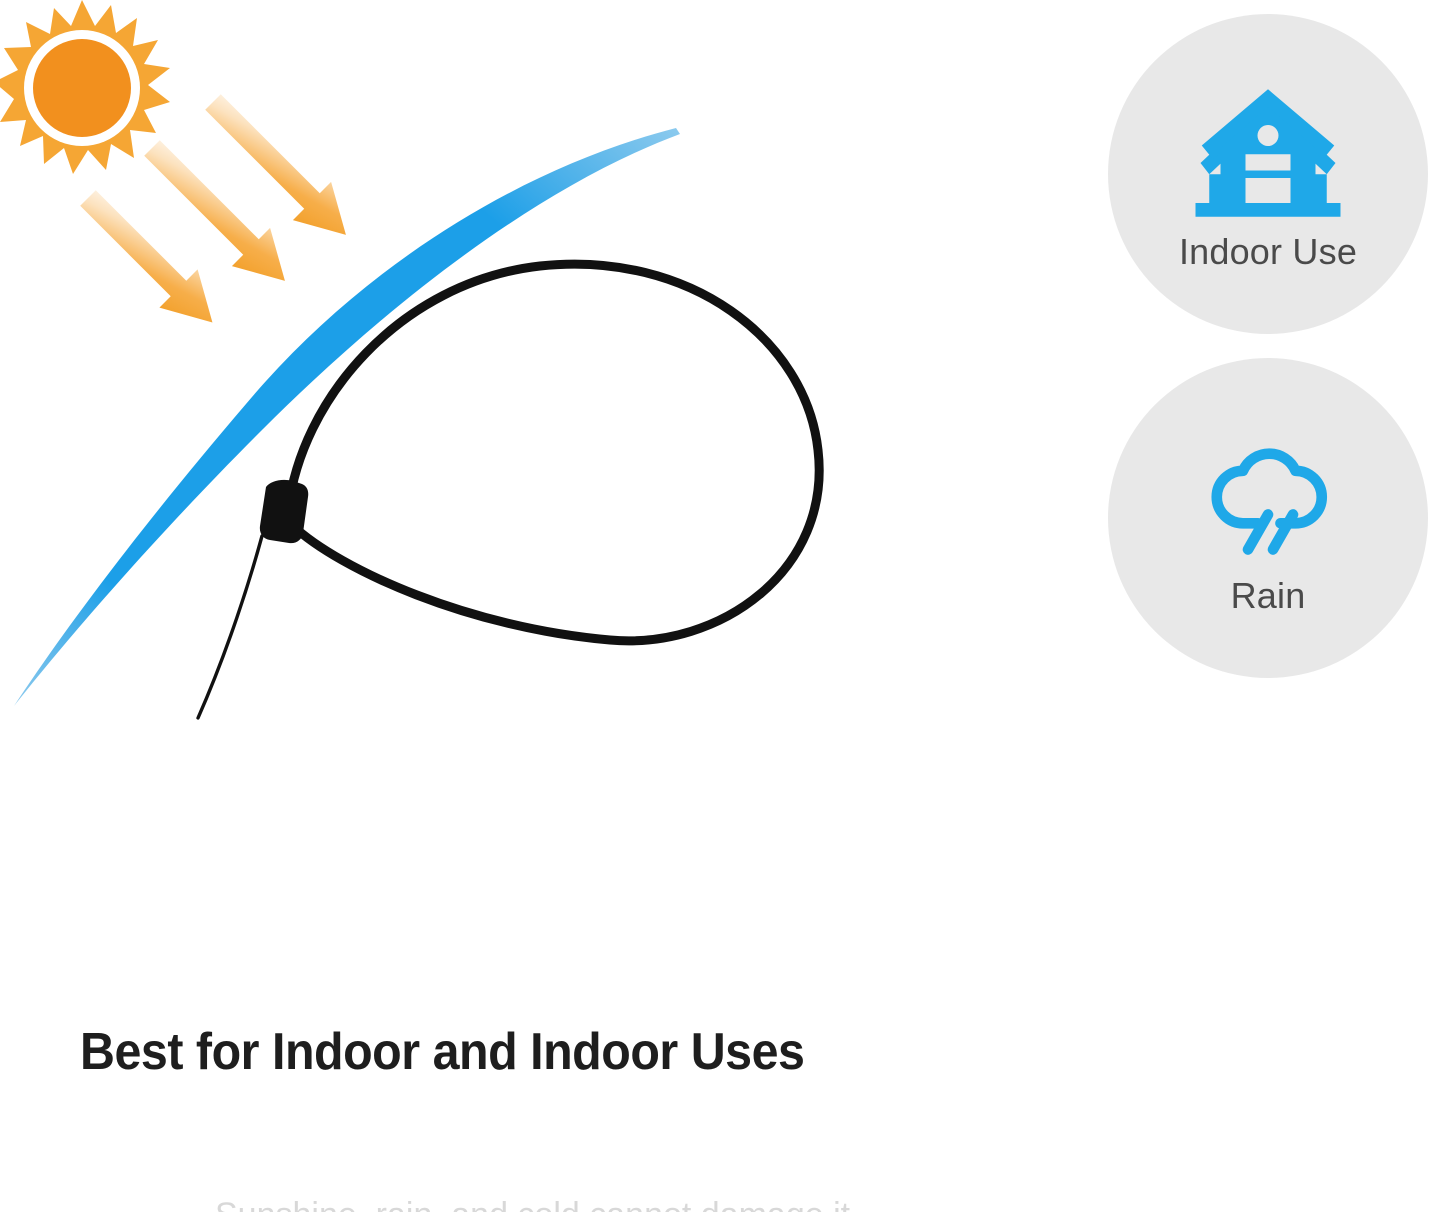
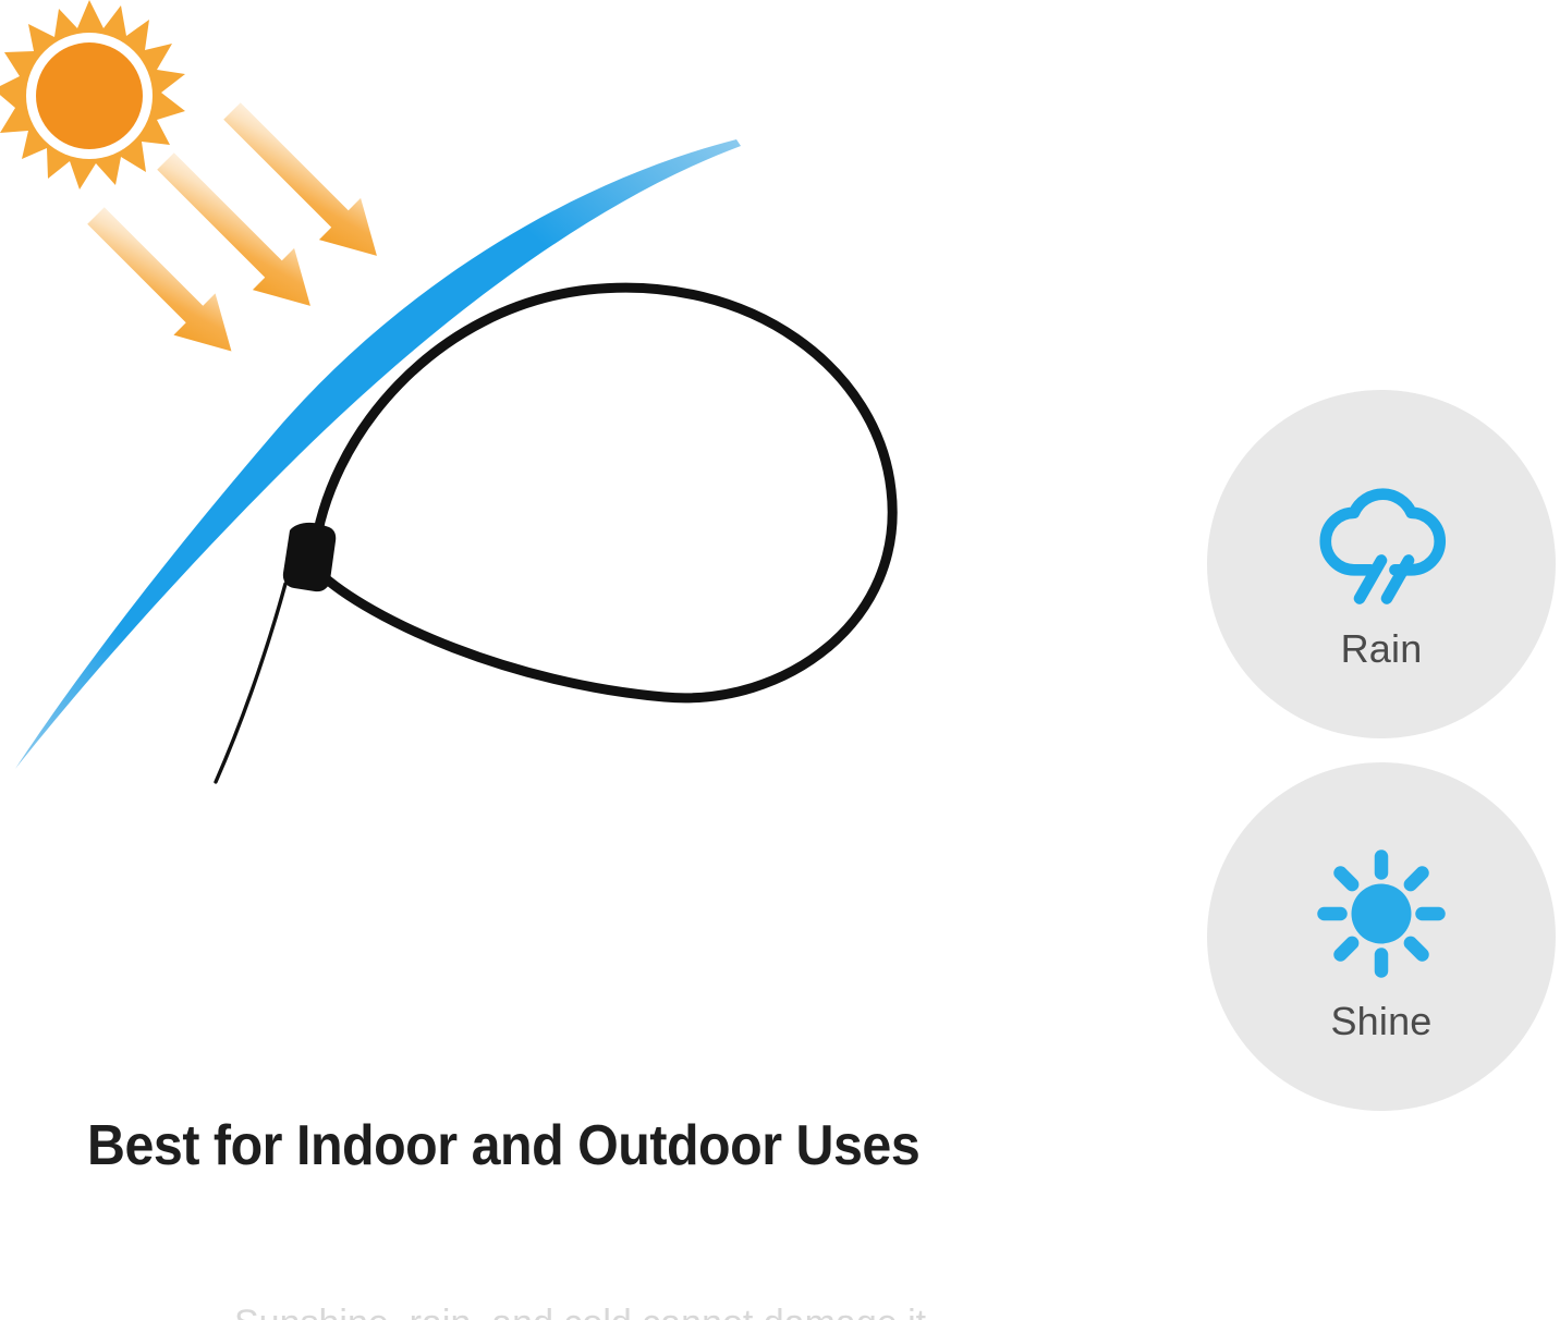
- Indoor Use
  Rain
+ Shine
- Best for Indoor and Indoor Uses
+ Best for Indoor and Outdoor Uses
